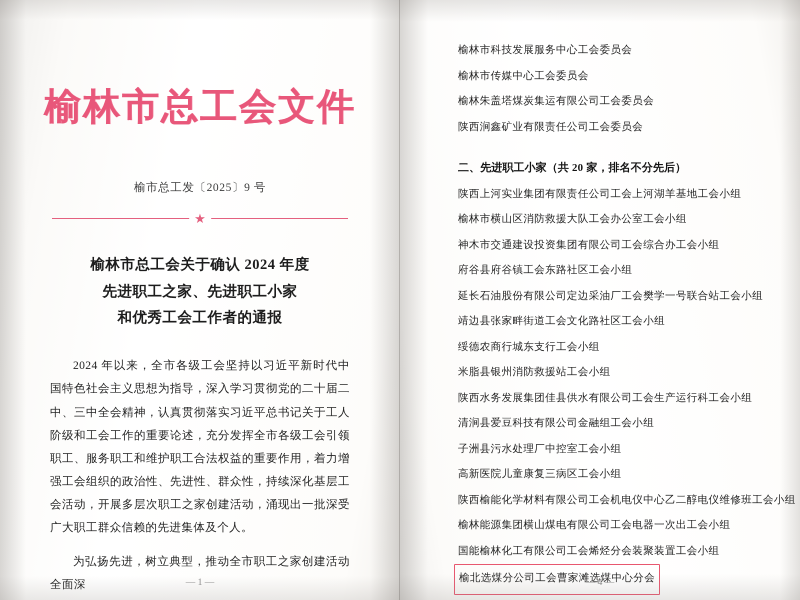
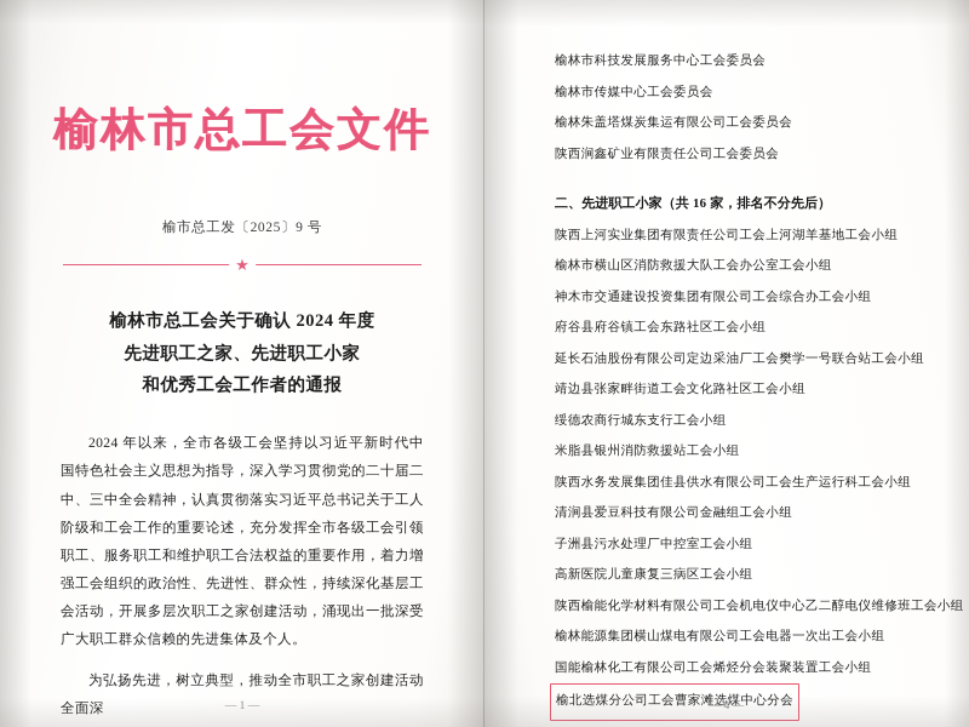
  榆林市总工会文件
  榆市总工发〔2025〕9 号
  ★
  榆林市总工会关于确认 2024 年度
  先进职工之家、先进职工小家
  和优秀工会工作者的通报
  2024 年以来，全市各级工会坚持以习近平新时代中国特色社会主义思想为指导，深入学习贯彻党的二十届二中、三中全会精神，认真贯彻落实习近平总书记关于工人阶级和工会工作的重要论述，充分发挥全市各级工会引领职工、服务职工和维护职工合法权益的重要作用，着力增强工会组织的政治性、先进性、群众性，持续深化基层工会活动，开展多层次职工之家创建活动，涌现出一批深受广大职工群众信赖的先进集体及个人。
  为弘扬先进，树立典型，推动全市职工之家创建活动
  榆林市科技发展服务中心工会委员会
  榆林市传媒中心工会委员会
  榆林朱盖塔煤炭集运有限公司工会委员会
  陕西涧鑫矿业有限责任公司工会委员会
- 二、先进职工小家（共 20 家，排名不分先后）
+ 二、先进职工小家（共 16 家，排名不分先后）
  陕西上河实业集团有限责任公司工会上河湖羊基地工会小组
  榆林市横山区消防救援大队工会办公室工会小组
  神木市交通建设投资集团有限公司工会综合办工会小组
  府谷县府谷镇工会东路社区工会小组
  延长石油股份有限公司定边采油厂工会樊学一号联合站工会小组
  靖边县张家畔街道工会文化路社区工会小组
  绥德农商行城东支行工会小组
  米脂县银州消防救援站工会小组
  陕西水务发展集团佳县供水有限公司工会生产运行科工会小组
  清涧县爱豆科技有限公司金融组工会小组
  子洲县污水处理厂中控室工会小组
  高新医院儿童康复三病区工会小组
  陕西榆能化学材料有限公司工会机电仪中心乙二醇电仪维修班工会小组
  榆林能源集团横山煤电有限公司工会电器一次出工会小组
  国能榆林化工有限公司工会烯烃分会装聚装置工会小组
